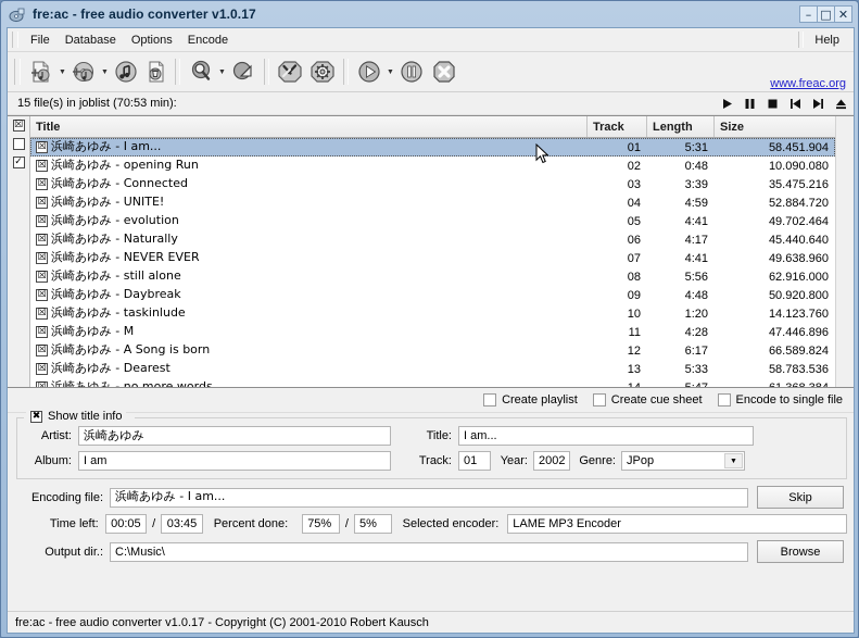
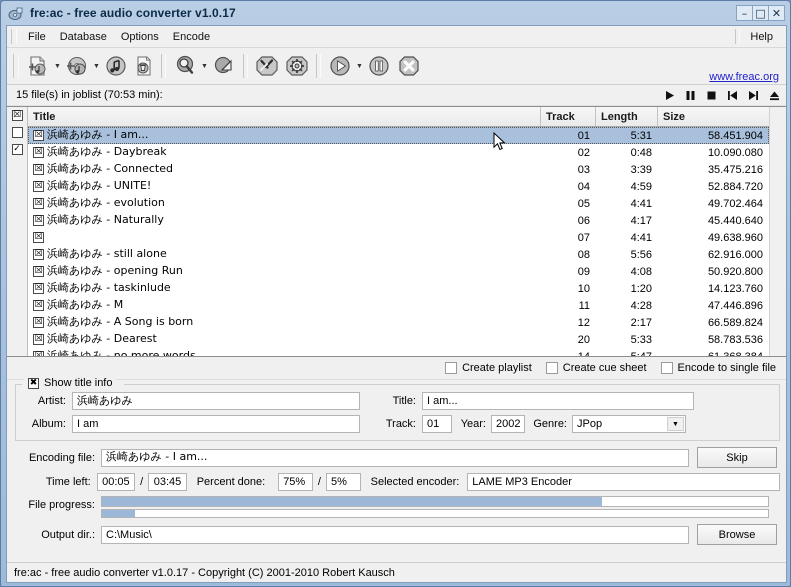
  fre:ac - free audio converter v1.0.17
  –
  □
  ✕
  File
  Database
  Options
  Encode
  Help
  www.freac.org
  15 file(s) in joblist (70:53 min):
  ☒
  ✓
  Title
  Track
  Length
  Size
  ☒
  浜崎あゆみ - I am...
  01
  5:31
  58.451.904
  ☒
- 浜崎あゆみ - opening Run
+ 浜崎あゆみ - Daybreak
  02
  0:48
  10.090.080
  ☒
  浜崎あゆみ - Connected
  03
  3:39
  35.475.216
  ☒
  浜崎あゆみ - UNITE!
  04
  4:59
  52.884.720
  ☒
  浜崎あゆみ - evolution
  05
  4:41
  49.702.464
  ☒
  浜崎あゆみ - Naturally
  06
  4:17
  45.440.640
  ☒
- 浜崎あゆみ - NEVER EVER
  07
  4:41
  49.638.960
  ☒
  浜崎あゆみ - still alone
  08
  5:56
  62.916.000
  ☒
- 浜崎あゆみ - Daybreak
+ 浜崎あゆみ - opening Run
  09
- 4:48
+ 4:08
  50.920.800
  ☒
  浜崎あゆみ - taskinlude
  10
  1:20
  14.123.760
  ☒
  浜崎あゆみ - M
  11
  4:28
  47.446.896
  ☒
  浜崎あゆみ - A Song is born
  12
- 6:17
+ 2:17
  66.589.824
  ☒
  浜崎あゆみ - Dearest
- 13
+ 20
  5:33
  58.783.536
  浜崎あゆみ - no more words
  Create playlist
  Create cue sheet
  Encode to single file
  ✖
  Show title info
  Artist:
  浜崎あゆみ
  Title:
  I am...
  Album:
  I am
  Track:
  01
  Year:
  2002
  Genre:
  JPop
  Encoding file:
  浜崎あゆみ - I am...
  Skip
  Time left:
  00:05
  /
  03:45
  Percent done:
  75%
  /
  5%
  Selected encoder:
  LAME MP3 Encoder
+ File progress:
  Output dir.:
  C:\Music\
  Browse
  fre:ac - free audio converter v1.0.17 - Copyright (C) 2001-2010 Robert Kausch
